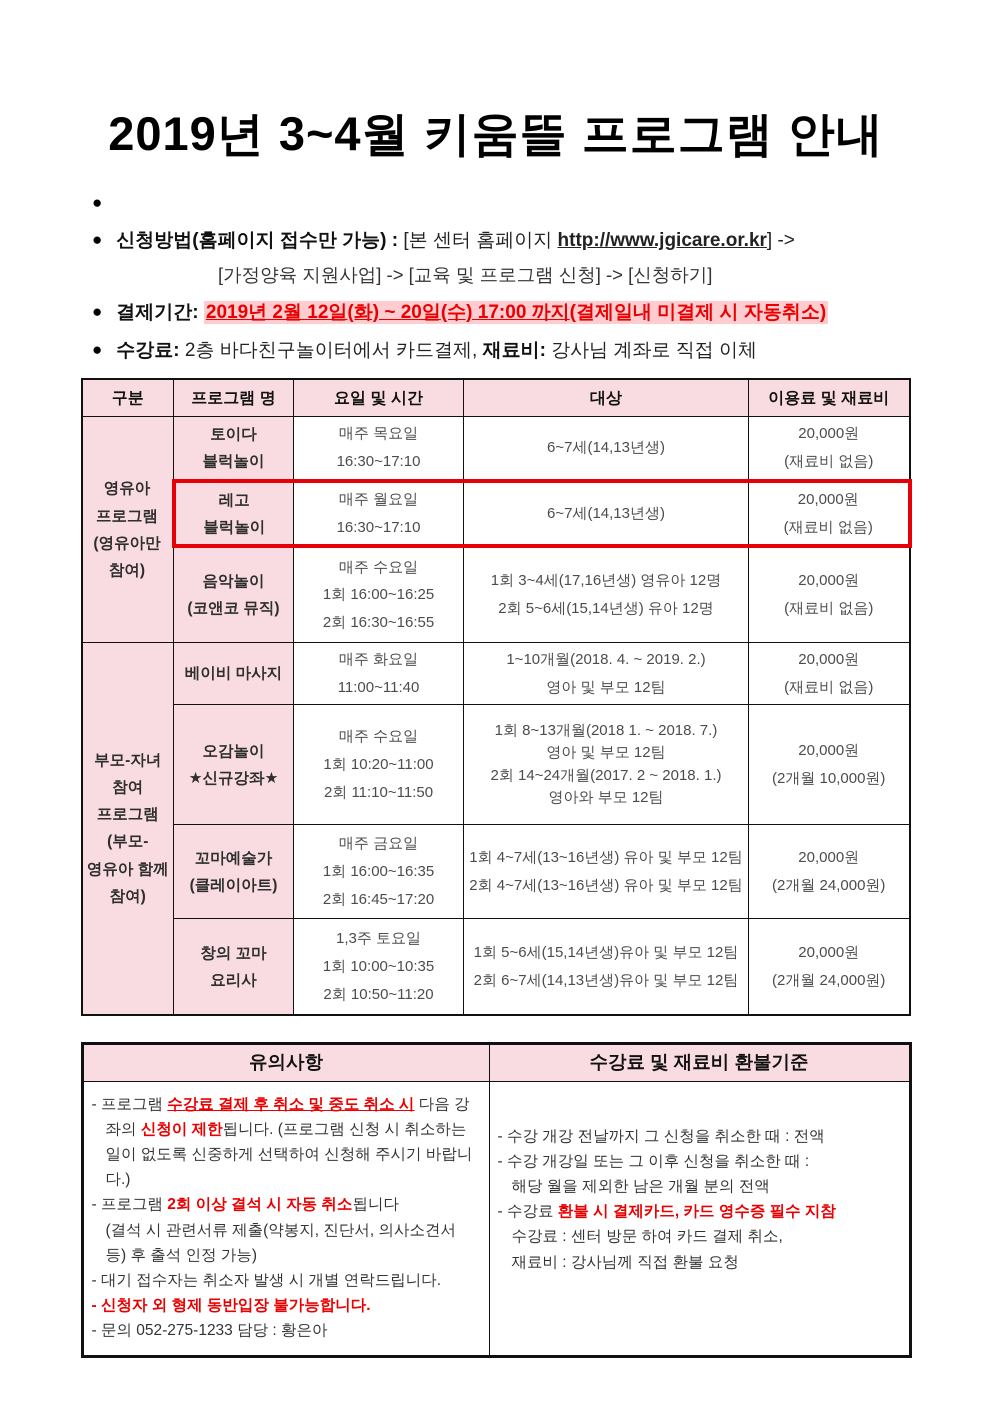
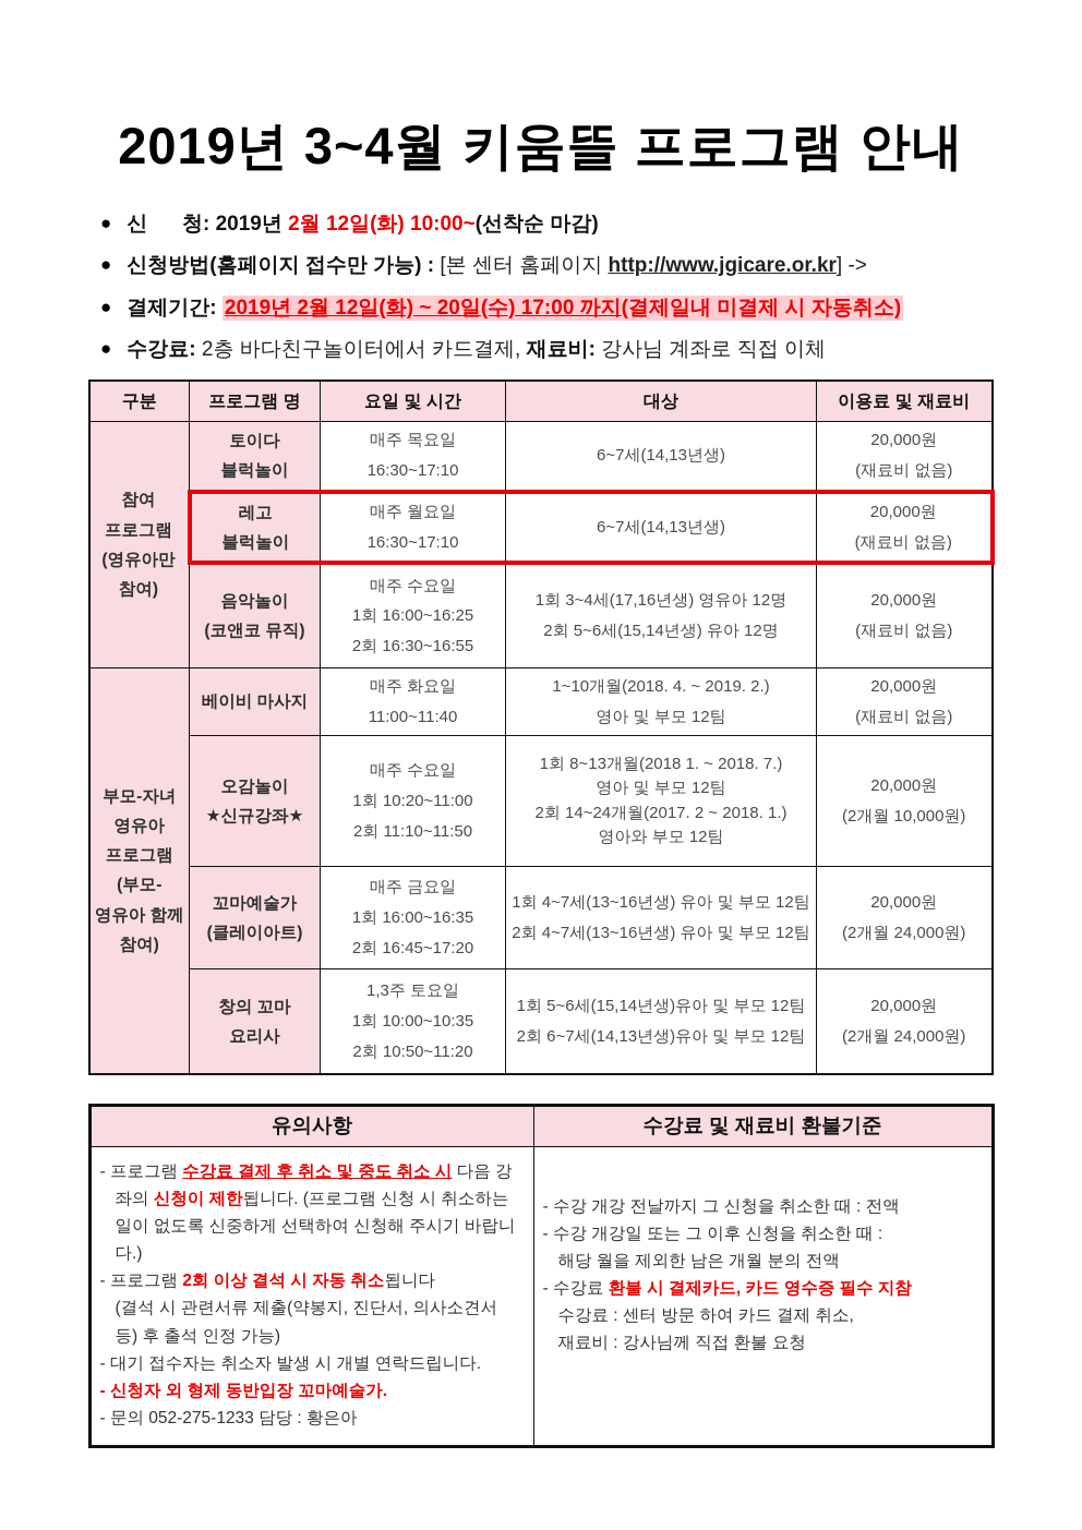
  2019년 3~4월 키움뜰 프로그램 안내
  ●
+ 신 청: 2019년 2월 12일(화) 10:00~(선착순 마감)
  ●
  신청방법(홈페이지 접수만 가능) : [본 센터 홈페이지 http://www.jgicare.or.kr] ->
- [가정양육 지원사업] -> [교육 및 프로그램 신청] -> [신청하기]
  ●
  결제기간: 2019년 2월 12일(화) ~ 20일(수) 17:00 까지(결제일내 미결제 시 자동취소)
  ●
  수강료: 2층 바다친구놀이터에서 카드결제, 재료비: 강사님 계좌로 직접 이체
  구분	프로그램 명	요일 및 시간	대상	이용료 및 재료비
- 영유아프로그램(영유아만참여)	토이다블럭놀이	매주 목요일16:30~17:10	6~7세(14,13년생)	20,000원(재료비 없음)
+ 참여프로그램(영유아만참여)	토이다블럭놀이	매주 목요일16:30~17:10	6~7세(14,13년생)	20,000원(재료비 없음)
  레고블럭놀이	매주 월요일16:30~17:10	6~7세(14,13년생)	20,000원(재료비 없음)
  음악놀이(코앤코 뮤직)	매주 수요일1회 16:00~16:252회 16:30~16:55	1회 3~4세(17,16년생) 영유아 12명2회 5~6세(15,14년생) 유아 12명	20,000원(재료비 없음)
- 부모-자녀참여프로그램(부모-영유아 함께참여)	베이비 마사지	매주 화요일11:00~11:40	1~10개월(2018. 4. ~ 2019. 2.)영아 및 부모 12팀	20,000원(재료비 없음)
+ 부모-자녀영유아프로그램(부모-영유아 함께참여)	베이비 마사지	매주 화요일11:00~11:40	1~10개월(2018. 4. ~ 2019. 2.)영아 및 부모 12팀	20,000원(재료비 없음)
  오감놀이★신규강좌★	매주 수요일1회 10:20~11:002회 11:10~11:50	1회 8~13개월(2018 1. ~ 2018. 7.)영아 및 부모 12팀2회 14~24개월(2017. 2 ~ 2018. 1.)영아와 부모 12팀	20,000원(2개월 10,000원)
  꼬마예술가(클레이아트)	매주 금요일1회 16:00~16:352회 16:45~17:20	1회 4~7세(13~16년생) 유아 및 부모 12팀2회 4~7세(13~16년생) 유아 및 부모 12팀	20,000원(2개월 24,000원)
  창의 꼬마요리사	1,3주 토요일1회 10:00~10:352회 10:50~11:20	1회 5~6세(15,14년생)유아 및 부모 12팀2회 6~7세(14,13년생)유아 및 부모 12팀	20,000원(2개월 24,000원)
  유의사항	수강료 및 재료비 환불기준
- - 프로그램 수강료 결제 후 취소 및 중도 취소 시 다음 강좌의 신청이 제한됩니다. (프로그램 신청 시 취소하는 일이 없도록 신중하게 선택하여 신청해 주시기 바랍니다.) - 프로그램 2회 이상 결석 시 자동 취소됩니다 (결석 시 관련서류 제출(약봉지, 진단서, 의사소견서 등) 후 출석 인정 가능) - 대기 접수자는 취소자 발생 시 개별 연락드립니다. - 신청자 외 형제 동반입장 불가능합니다. - 문의 052-275-1233 담당 : 황은아	- 수강 개강 전날까지 그 신청을 취소한 때 : 전액 - 수강 개강일 또는 그 이후 신청을 취소한 때 : 해당 월을 제외한 남은 개월 분의 전액 - 수강료 환불 시 결제카드, 카드 영수증 필수 지참 수강료 : 센터 방문 하여 카드 결제 취소, 재료비 : 강사님께 직접 환불 요청
+ - 프로그램 수강료 결제 후 취소 및 중도 취소 시 다음 강좌의 신청이 제한됩니다. (프로그램 신청 시 취소하는 일이 없도록 신중하게 선택하여 신청해 주시기 바랍니다.) - 프로그램 2회 이상 결석 시 자동 취소됩니다 (결석 시 관련서류 제출(약봉지, 진단서, 의사소견서 등) 후 출석 인정 가능) - 대기 접수자는 취소자 발생 시 개별 연락드립니다. - 신청자 외 형제 동반입장 꼬마예술가. - 문의 052-275-1233 담당 : 황은아	- 수강 개강 전날까지 그 신청을 취소한 때 : 전액 - 수강 개강일 또는 그 이후 신청을 취소한 때 : 해당 월을 제외한 남은 개월 분의 전액 - 수강료 환불 시 결제카드, 카드 영수증 필수 지참 수강료 : 센터 방문 하여 카드 결제 취소, 재료비 : 강사님께 직접 환불 요청
